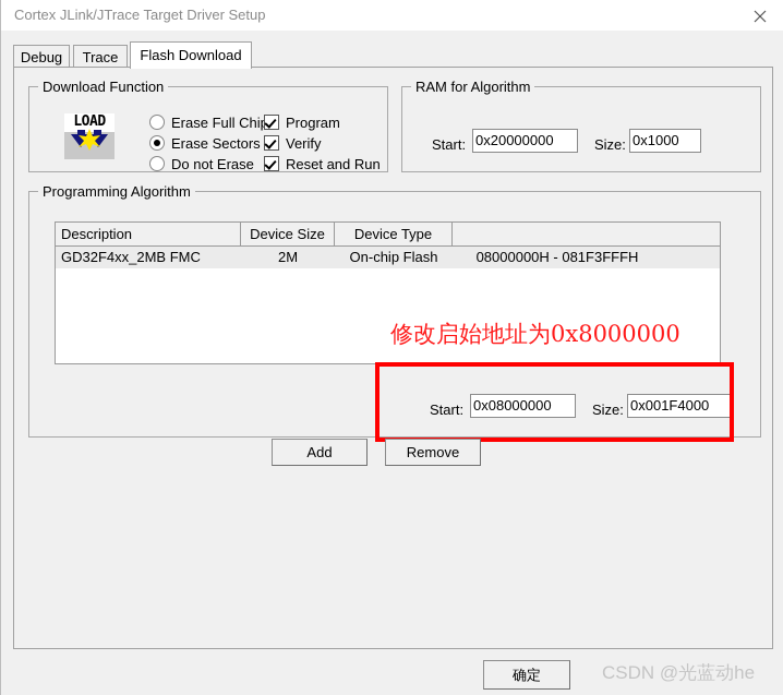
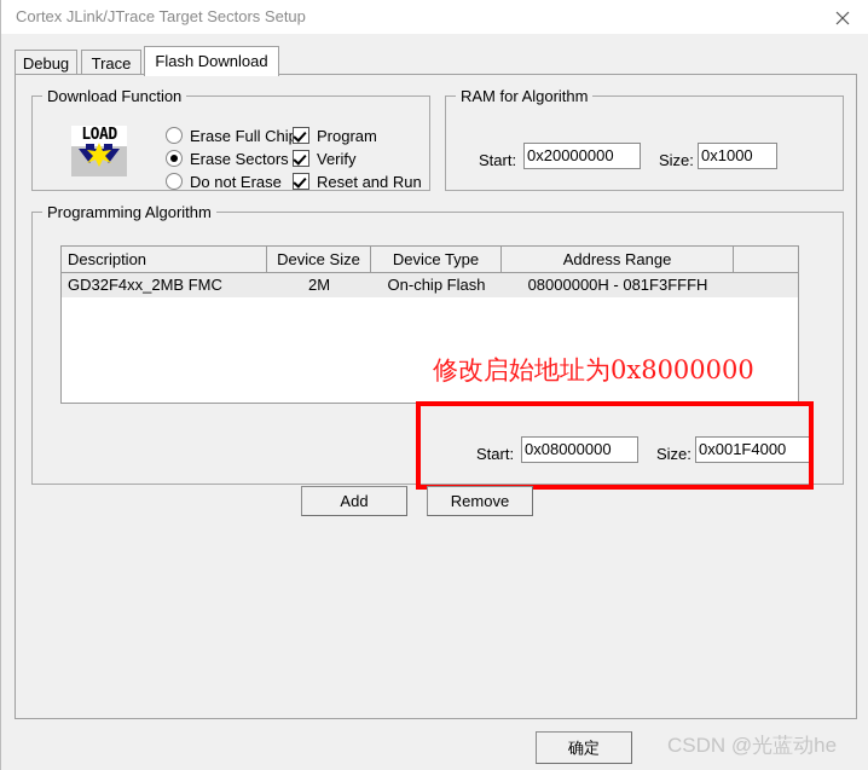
- Cortex JLink/JTrace Target Driver Setup
+ Cortex JLink/JTrace Target Sectors Setup
  Debug
  Trace
  Flash Download
  Download Function
  LOAD
  Erase Full Chi
  Erase Sectors
  Do not Erase
  Program
  Verify
  Reset and Run
  RAM for Algorithm
  Start:
  0x20000000
  Size:
  0x1000
  Programming Algorithm
  Description
  Device Size
  Device Type
+ Address Range
  GD32F4xx_2MB FMC
  2M
  On-chip Flash
  08000000H - 081F3FFFH
  Start:
  0x08000000
  Size:
  0x001F4000
  修改启始地址为0x8000000
  Add
  Remove
  确定
  CSDN @光蓝动he
